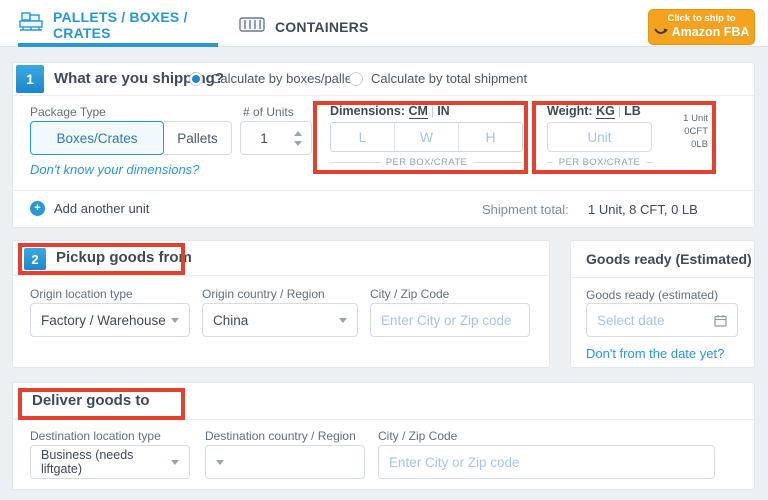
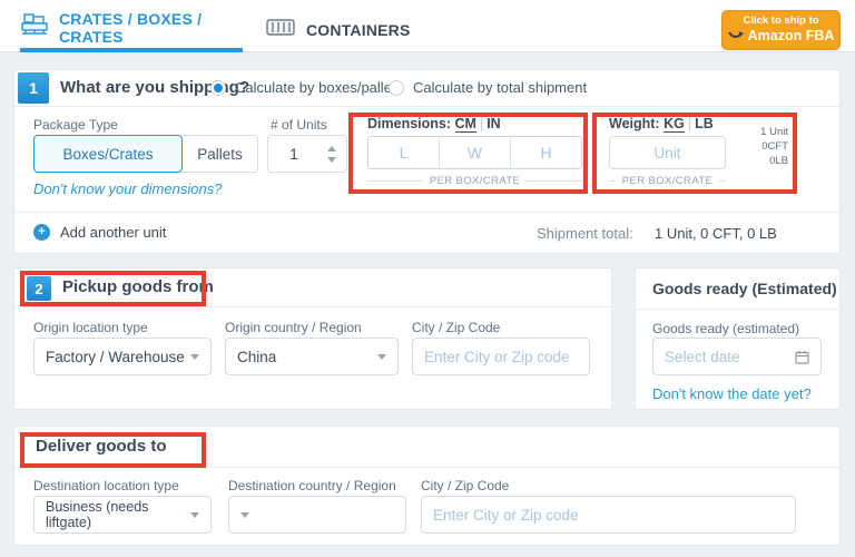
- PALLETS / BOXES / CRATES
+ CRATES / BOXES / CRATES
  CONTAINERS
  Click to ship to
  Amazon FBA
  1
  What are you shippg?
  Calculate by boxes/pall
  Calculate by total shipment
  Package Type
  Boxes/Crates
  Pallets
  # of Units
  1
  Dimensions: CM | IN
  L
  W
  H
  PER BOX/CRATE
  Weight: KG | LB
  Unit
  1 Unit
  0CFT
  0LB
  PER BOX/CRATE
  Don't know your dimensions?
  +
  Add another unit
  Shipment total:
- 1 Unit, 8 CFT, 0 LB
+ 1 Unit, 0 CFT, 0 LB
  2
  Pickup goods from
  Origin location type
  Factory / Warehouse
  Origin country / Region
  China
  City / Zip Code
  Enter City or Zip code
  Goods ready (Estimated)
  Goods ready (estimated)
  Select date
- Don't from the date yet?
+ Don't know the date yet?
  Deliver goods to
  Destination location type
  Business (needs liftgate)
  Destination country / Region
  City / Zip Code
  Enter City or Zip code
